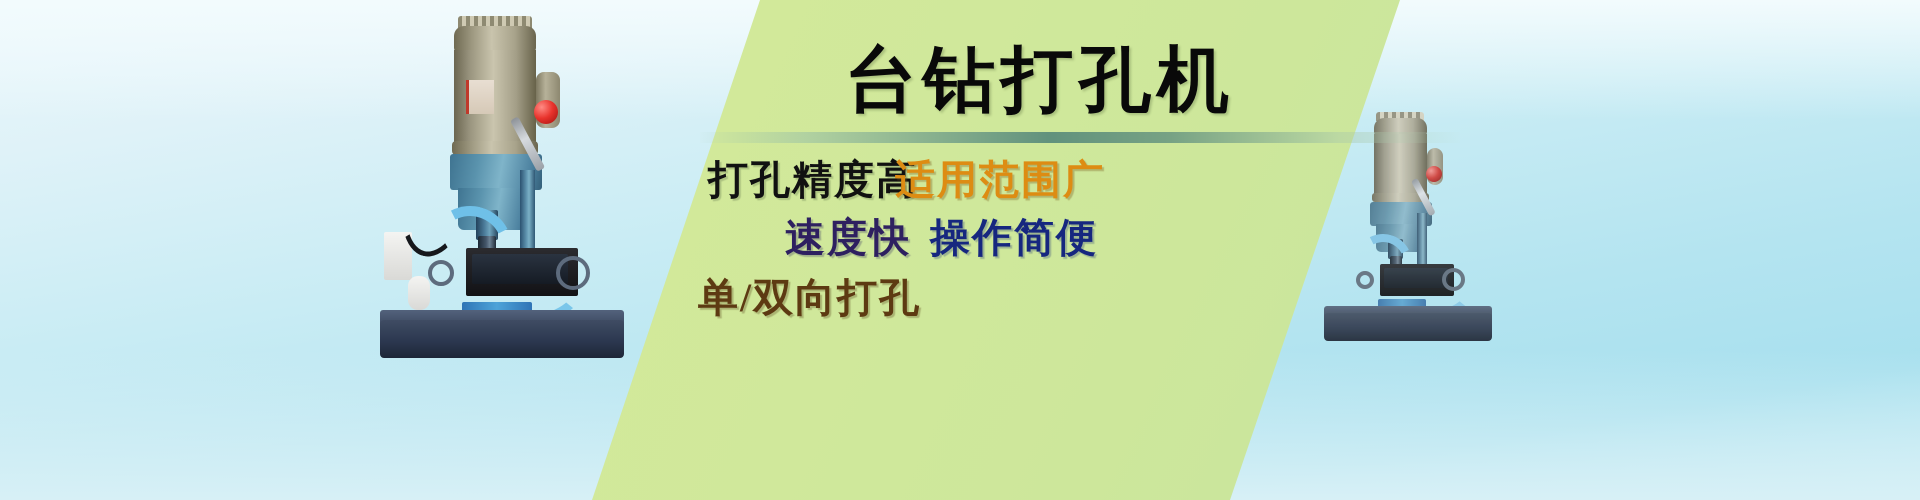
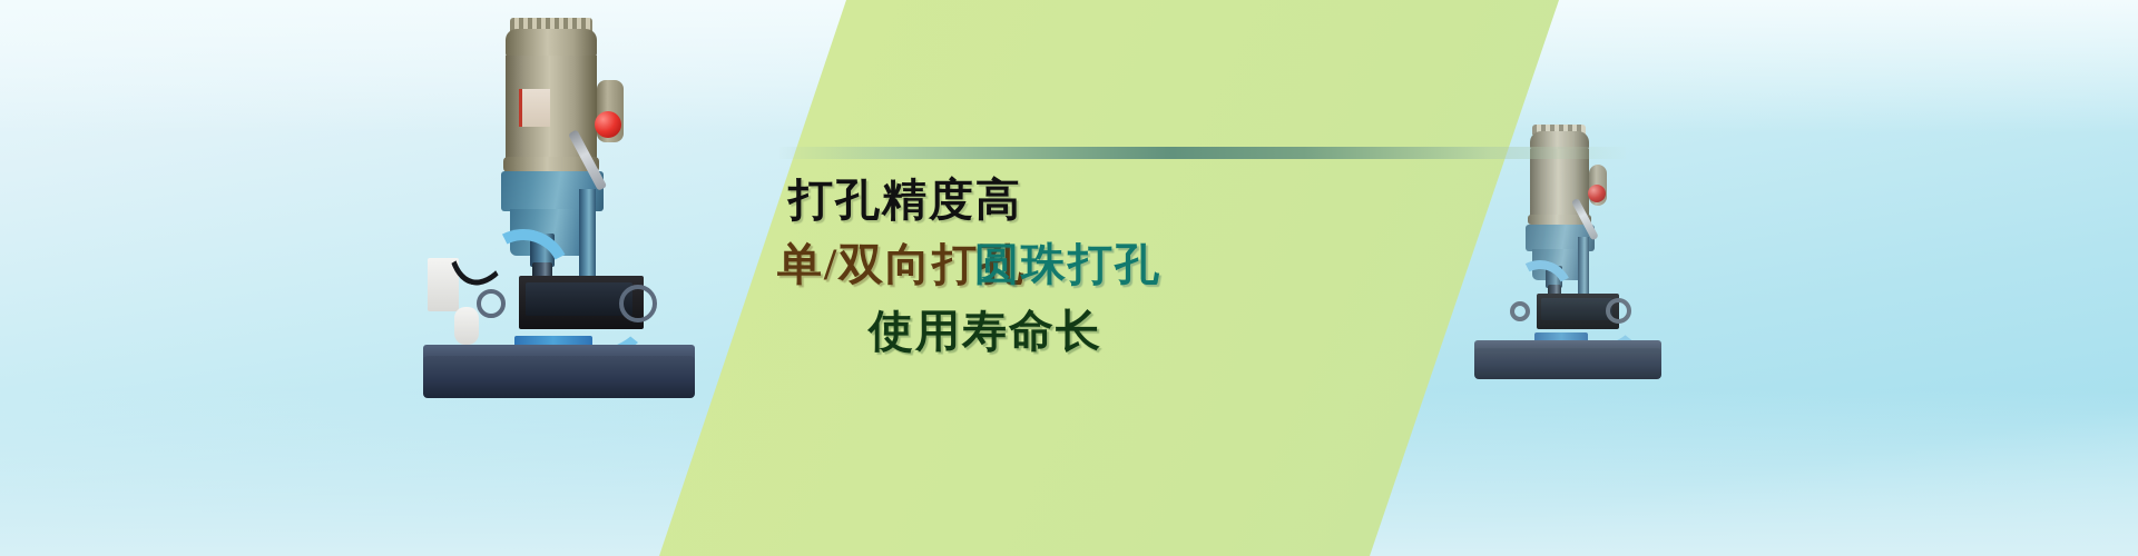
- 台钻打孔机
  打孔精度高
- 适用范围广
- 速度快
- 操作简便
  单/双向打孔
+ 圆珠打孔
+ 使用寿命长
